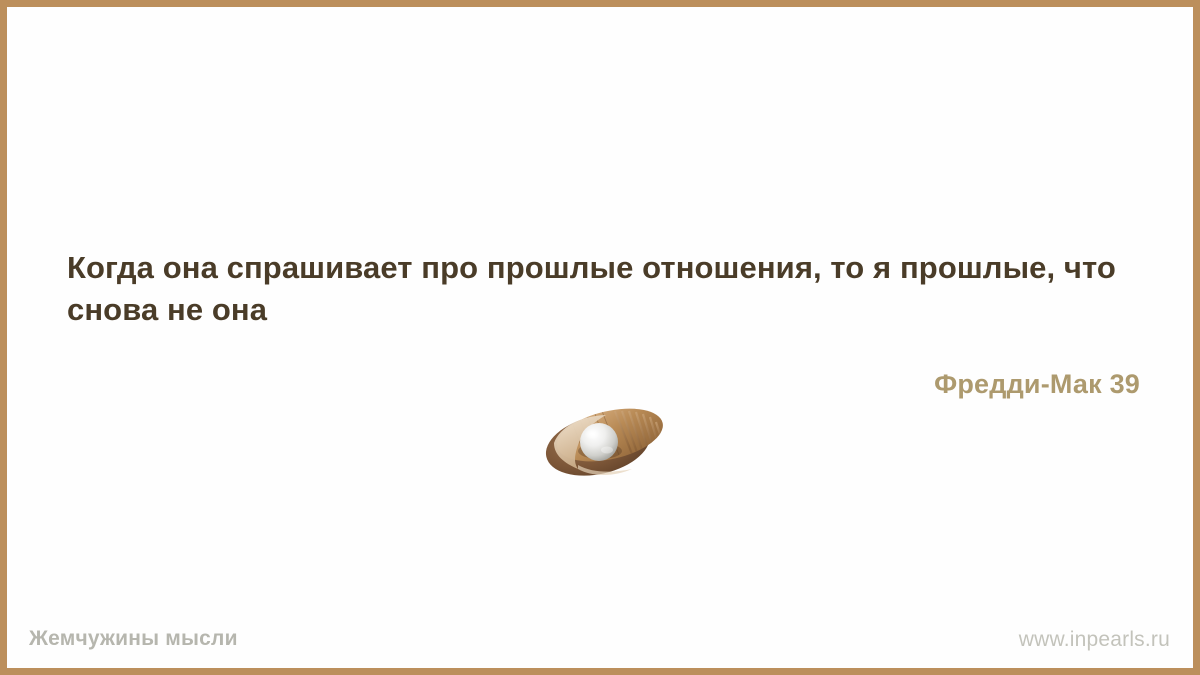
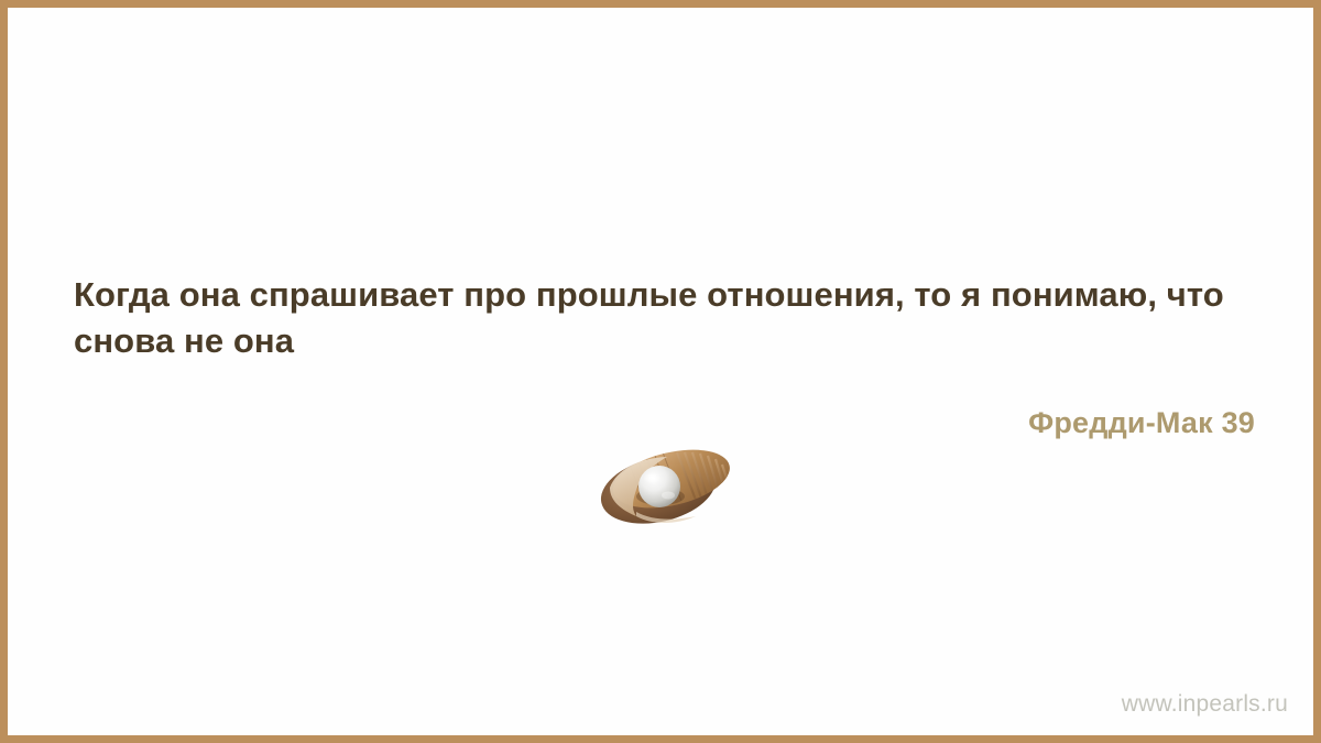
- Когда она спрашивает про прошлые отношения, то я прошлые, что снова не она
+ Когда она спрашивает про прошлые отношения, то я понимаю, что снова не она
  Фредди-Мак 39
- Жемчужины мысли
  www.inpearls.ru
